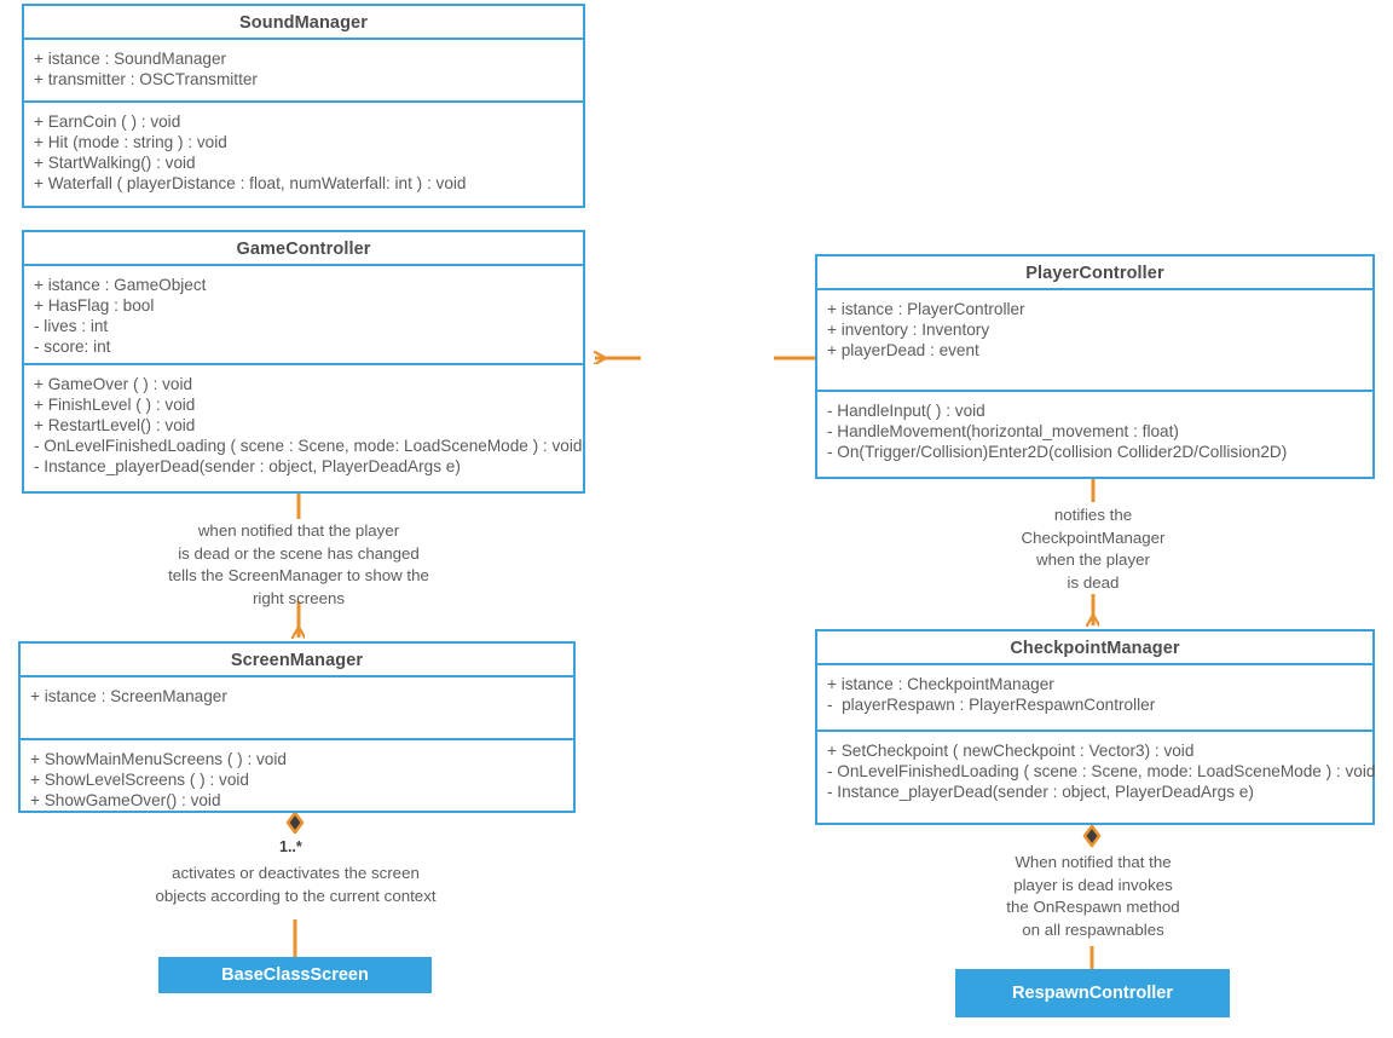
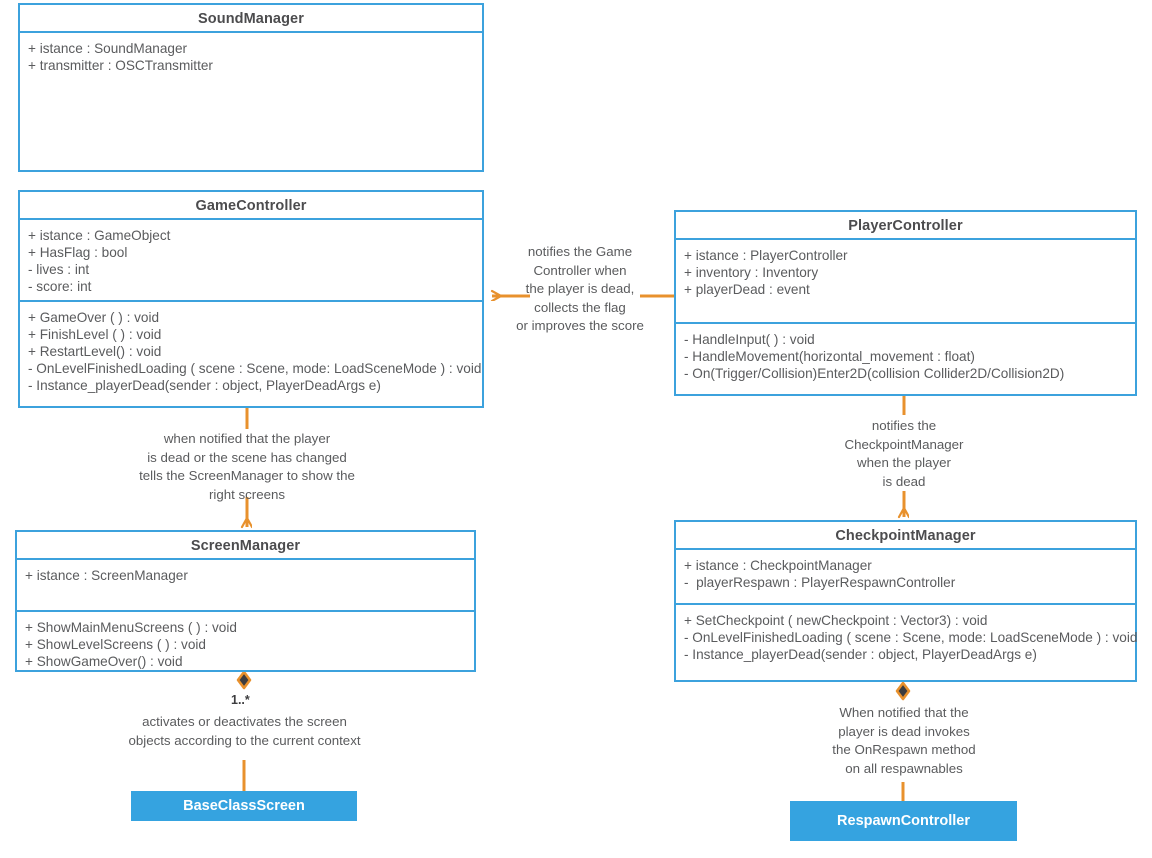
  SoundManager
  + istance : SoundManager
  + transmitter : OSCTransmitter
- + EarnCoin ( ) : void
- + Hit (mode : string ) : void
- + StartWalking() : void
- + Waterfall ( playerDistance : float, numWaterfall: int ) : void
  GameController
  + istance : GameObject
  + HasFlag : bool
  - lives : int
  - score: int
  + GameOver ( ) : void
  + FinishLevel ( ) : void
  + RestartLevel() : void
  - OnLevelFinishedLoading ( scene : Scene, mode: LoadSceneMode ) : void
  - Instance_playerDead(sender : object, PlayerDeadArgs e)
  PlayerController
  + istance : PlayerController
  + inventory : Inventory
  + playerDead : event
  - HandleInput( ) : void
  - HandleMovement(horizontal_movement : float)
  - On(Trigger/Collision)Enter2D(collision Collider2D/Collision2D)
  ScreenManager
  + istance : ScreenManager
  + ShowMainMenuScreens ( ) : void
  + ShowLevelScreens ( ) : void
  + ShowGameOver() : void
  CheckpointManager
  + istance : CheckpointManager
  - playerRespawn : PlayerRespawnController
  + SetCheckpoint ( newCheckpoint : Vector3) : void
  - OnLevelFinishedLoading ( scene : Scene, mode: LoadSceneMode ) : void
  - Instance_playerDead(sender : object, PlayerDeadArgs e)
  BaseClassScreen
  RespawnController
+ notifies the Game
+ Controller when
+ the player is dead,
+ collects the flag
+ or improves the score
  when notified that the player
  is dead or the scene has changed
  tells the ScreenManager to show the
  right screens
  notifies the
  CheckpointManager
  when the player
  is dead
  1..*
  activates or deactivates the screen
  objects according to the current context
  When notified that the
  player is dead invokes
  the OnRespawn method
  on all respawnables
